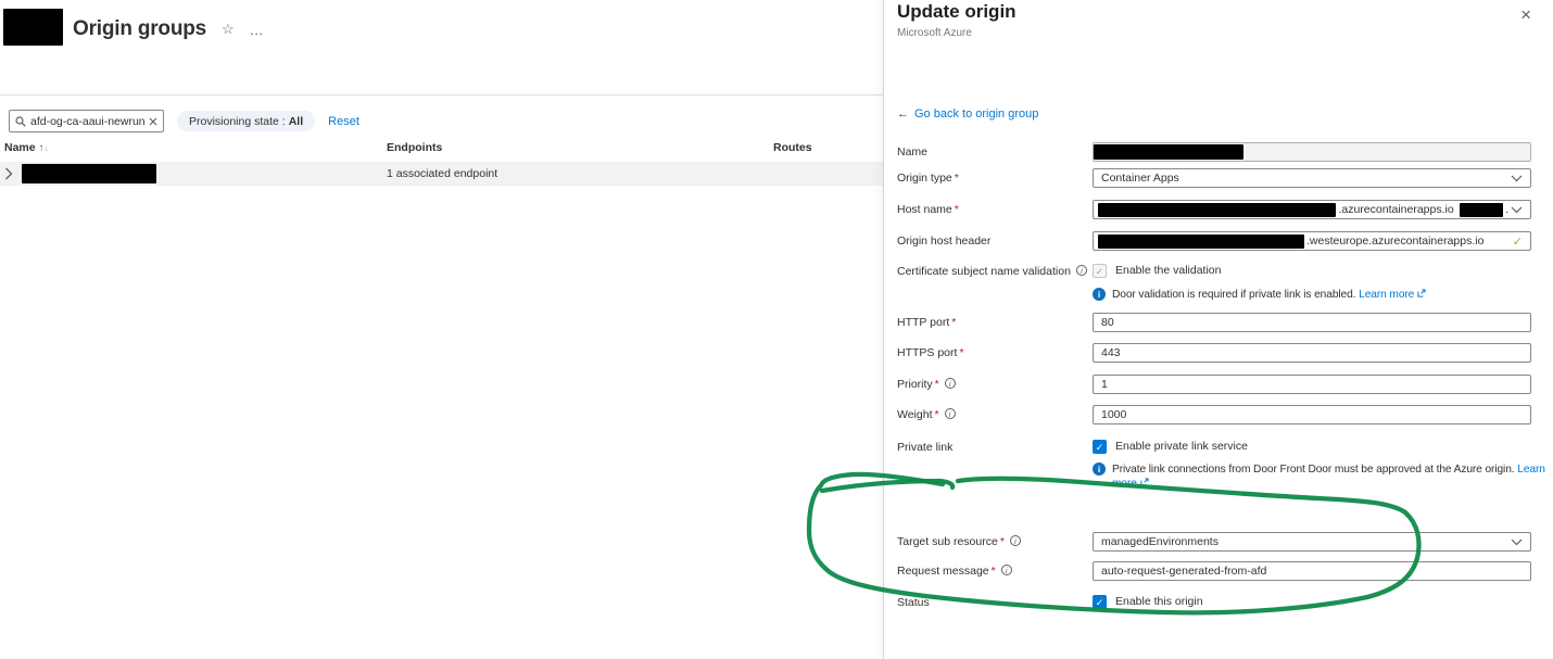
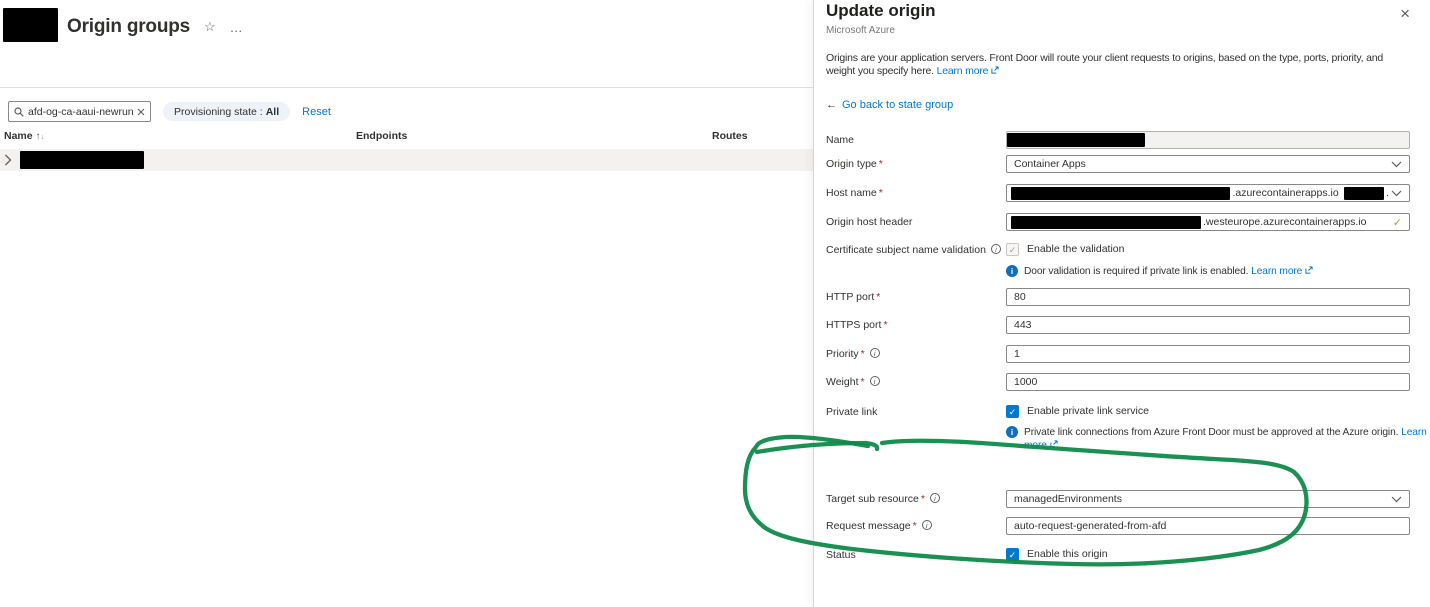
  Origin groups
  ☆
  …
  afd-og-ca-aaui-newrun
  Provisioning state :
  All
  Reset
  Name ↑↓
  Endpoints
  Routes
- 1 associated endpoint
  Update origin
  Microsoft Azure
  ×
+ Origins are your application servers. Front Door will route your client requests to origins, based on the type, ports, priority, and weight you specify here. Learn more
  ←
- Go back to origin group
+ Go back to state group
  Name
  Origin type *
  Container Apps
  Host name *
  .azurecontainerapps.io
  .
  Origin host header
  .westeurope.azurecontainerapps.io
  ✓
  Certificate subject name validation i
  ✓
  Enable the validation
  i
  Door validation is required if private link is enabled. Learn more
  HTTP port *
  80
  HTTPS port *
  443
  Priority * i
  1
  Weight * i
  1000
  Private link
  ✓
  Enable private link service
  i
- Private link connections from Door Front Door must be approved at the Azure origin. Learn
+ Private link connections from Azure Front Door must be approved at the Azure origin. Learn
  Target sub resource * i
  managedEnvironments
  Request message * i
  auto-request-generated-from-afd
  Status
  ✓
  Enable this origin
